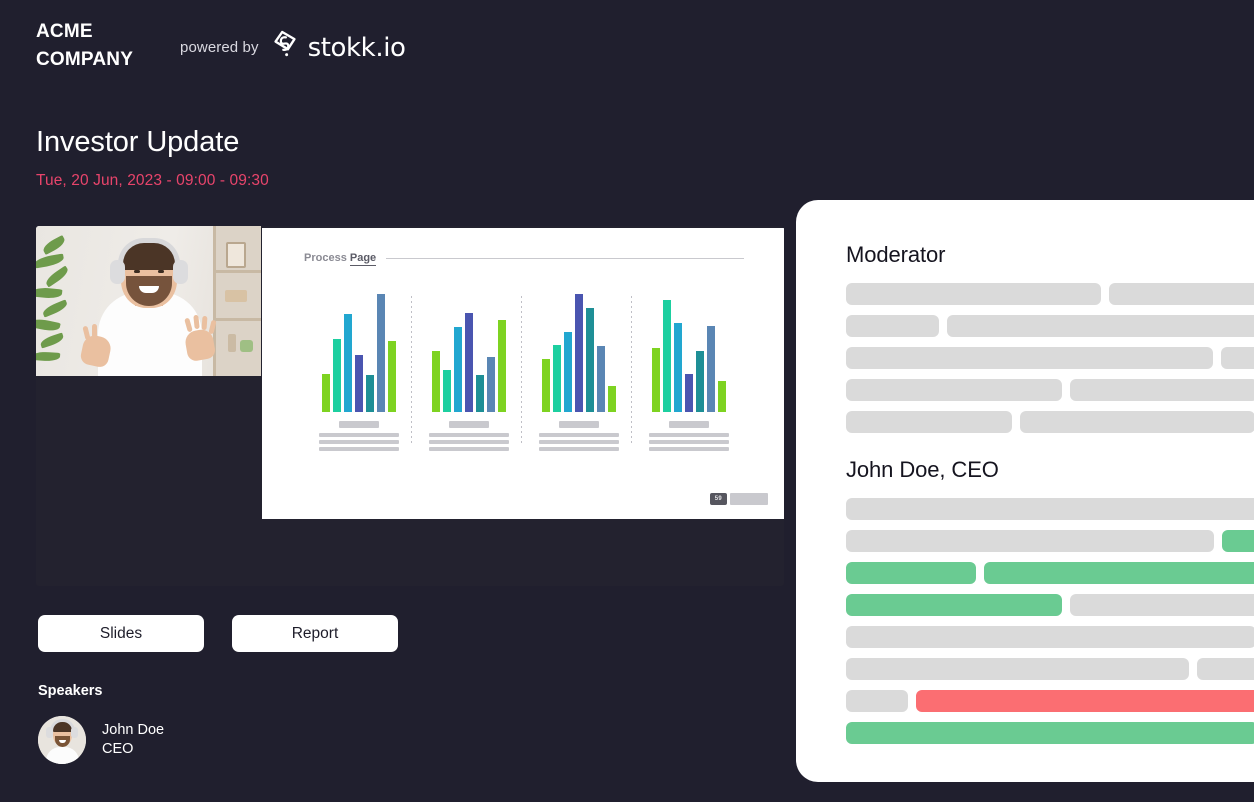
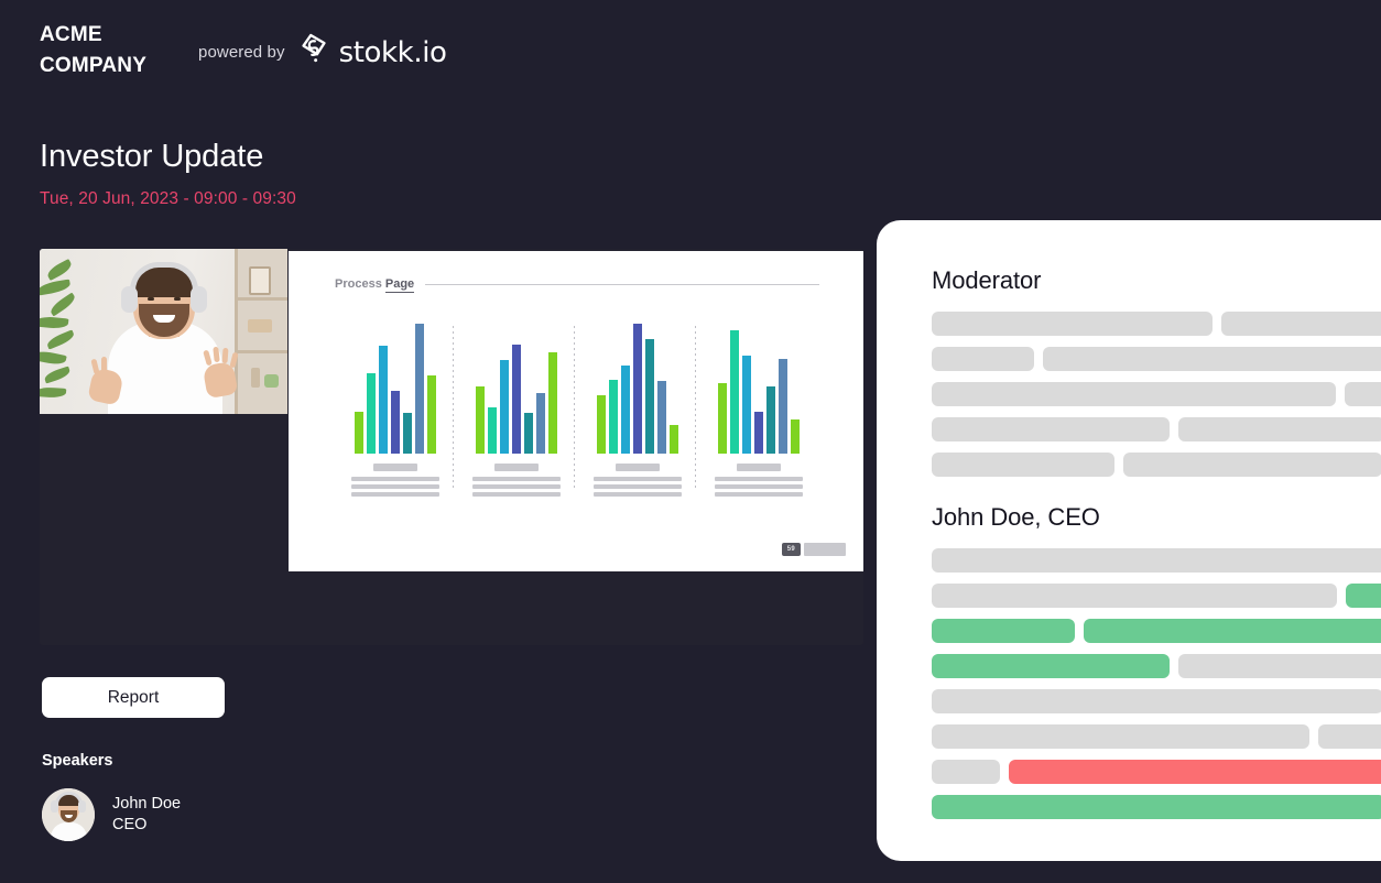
  ACME
  COMPANY
  powered by
  stokk.io
  Investor Update
  Tue, 20 Jun, 2023 - 09:00 - 09:30
  Process Page
- Slides
  Report
  Speakers
  John Doe
  CEO
  Moderator
  John Doe, CEO
